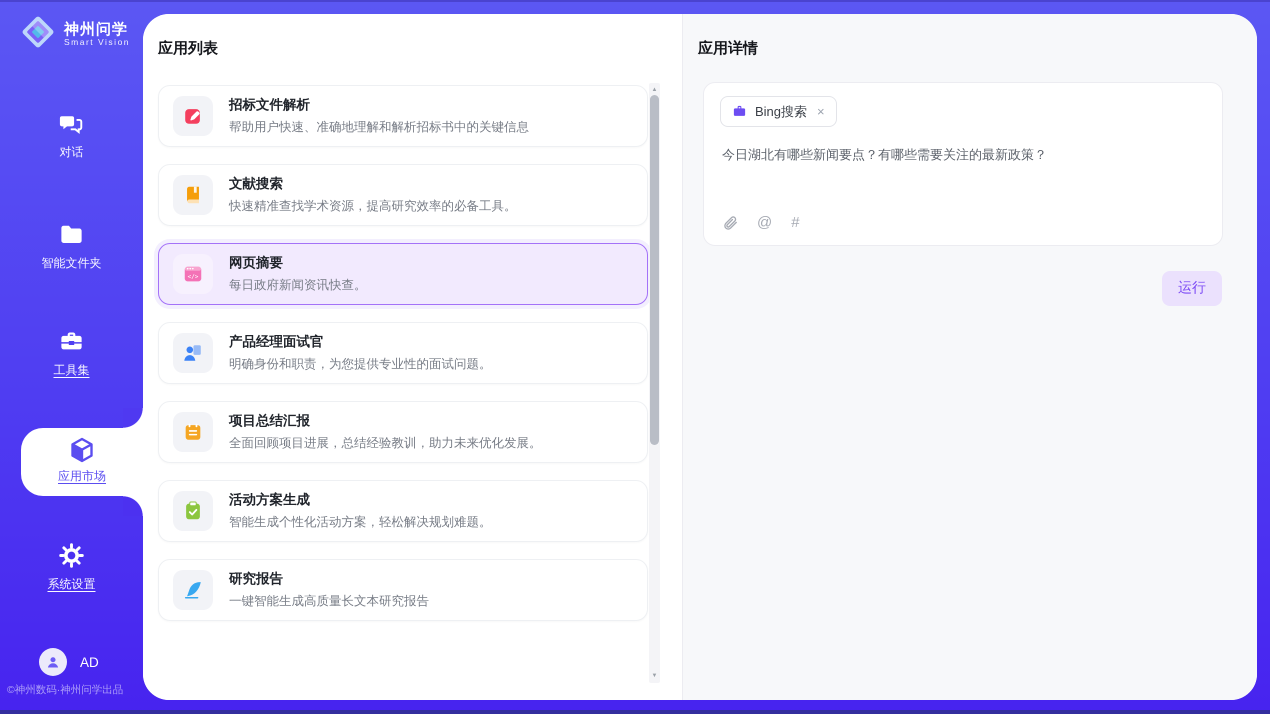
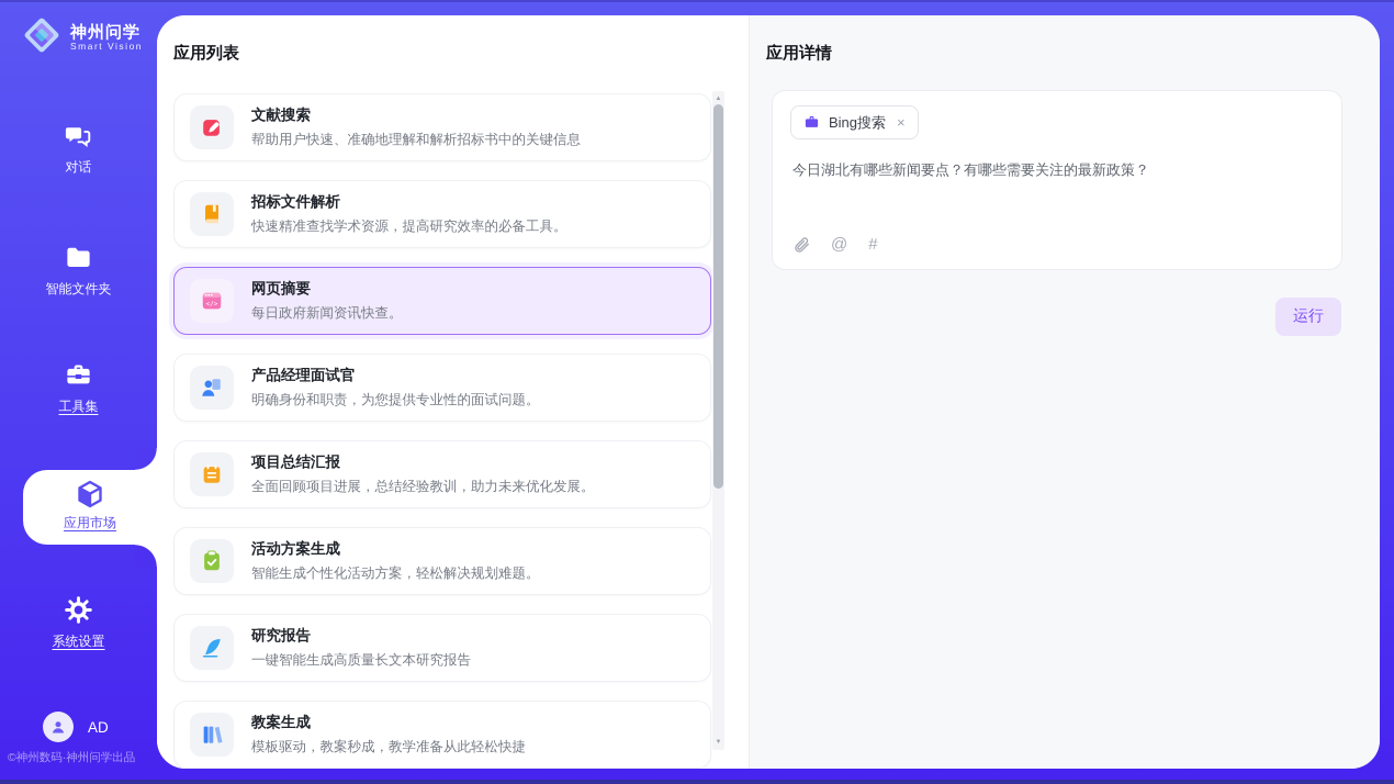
  神州问学
  Smart Vision
  对话
  智能文件夹
  工具集
  应用市场
  系统设置
  AD
  ©神州数码·神州问学出品
  应用列表
- 招标文件解析
+ 文献搜索
  帮助用户快速、准确地理解和解析招标书中的关键信息
- 文献搜索
+ 招标文件解析
  快速精准查找学术资源，提高研究效率的必备工具。
  网页摘要
  每日政府新闻资讯快查。
  产品经理面试官
  明确身份和职责，为您提供专业性的面试问题。
  项目总结汇报
  全面回顾项目进展，总结经验教训，助力未来优化发展。
  活动方案生成
  智能生成个性化活动方案，轻松解决规划难题。
  研究报告
  一键智能生成高质量长文本研究报告
+ 教案生成
+ 模板驱动，教案秒成，教学准备从此轻松快捷
  应用详情
  Bing搜索
  ×
  今日湖北有哪些新闻要点？有哪些需要关注的最新政策？
  @
  #
  运行
